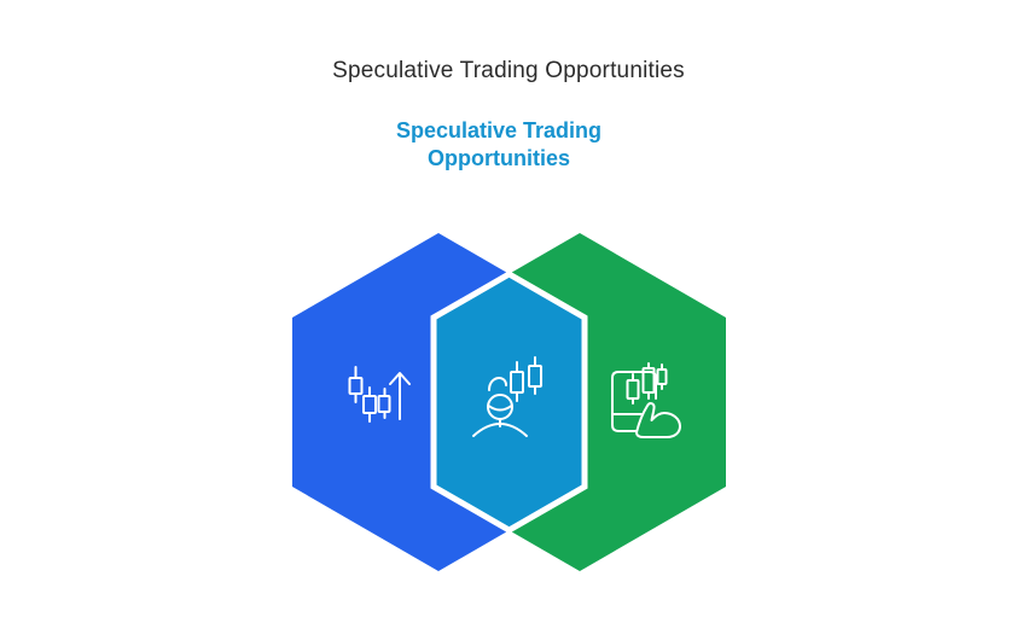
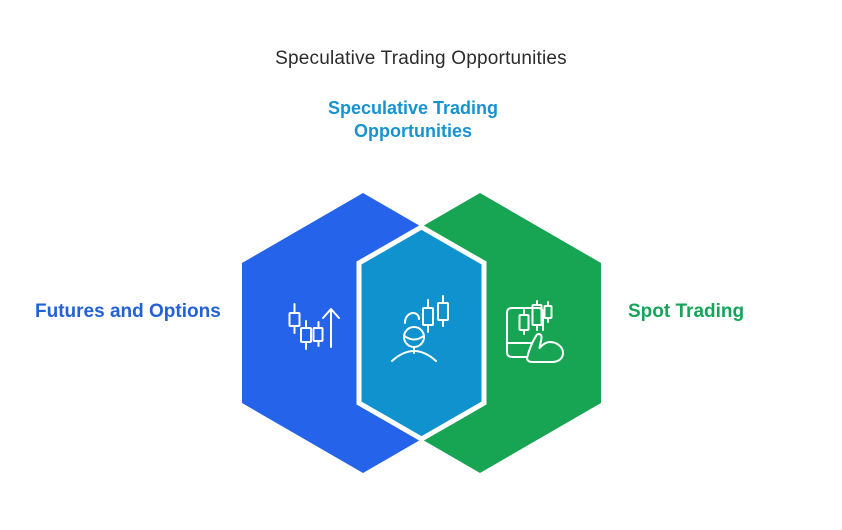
  Speculative Trading Opportunities
  Speculative Trading Opportunities
+ Futures and Options
+ Spot Trading
